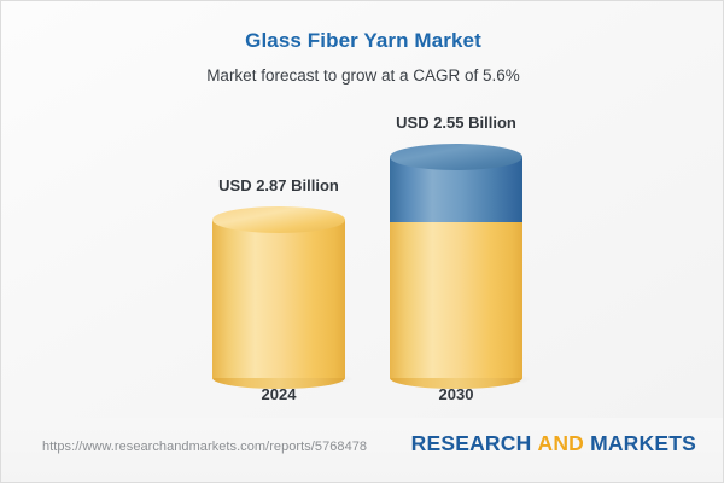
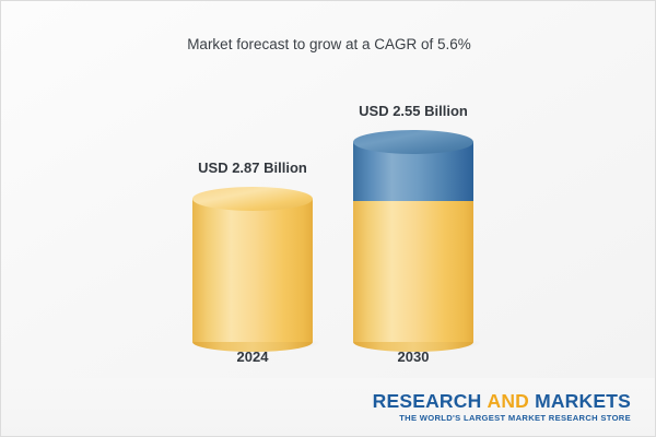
- Glass Fiber Yarn Market
  Market forecast to grow at a CAGR of 5.6%
  USD 2.87 Billion
  2024
  USD 2.55 Billion
  2030
- https://www.researchandmarkets.com/reports/5768478
  RESEARCH AND MARKETS
+ THE WORLD'S LARGEST MARKET RESEARCH STORE
